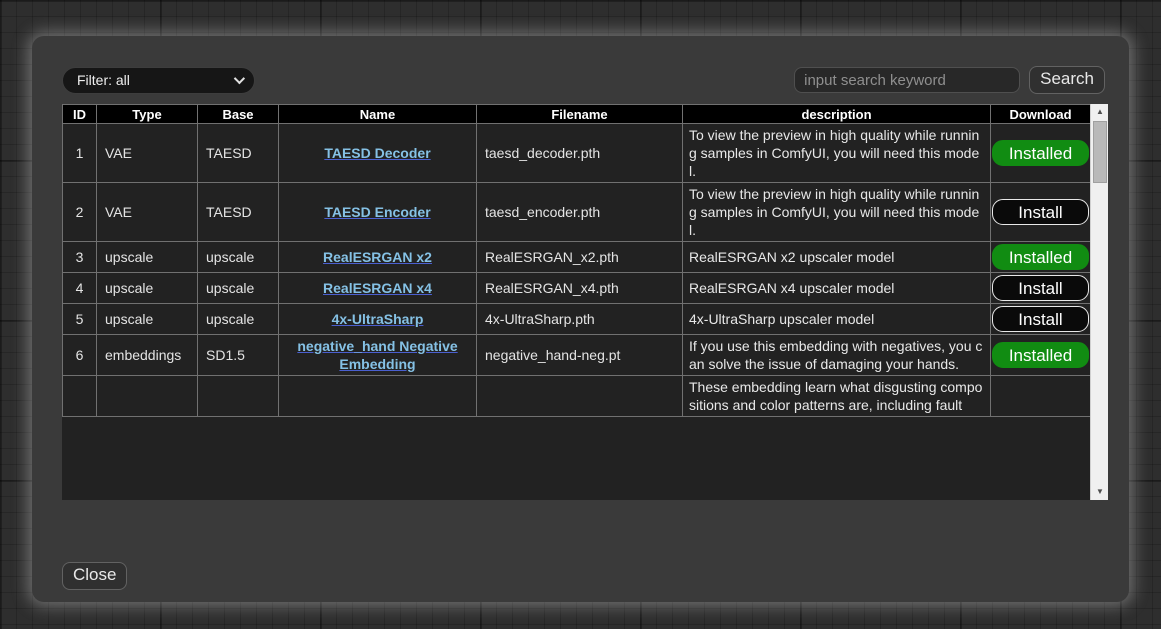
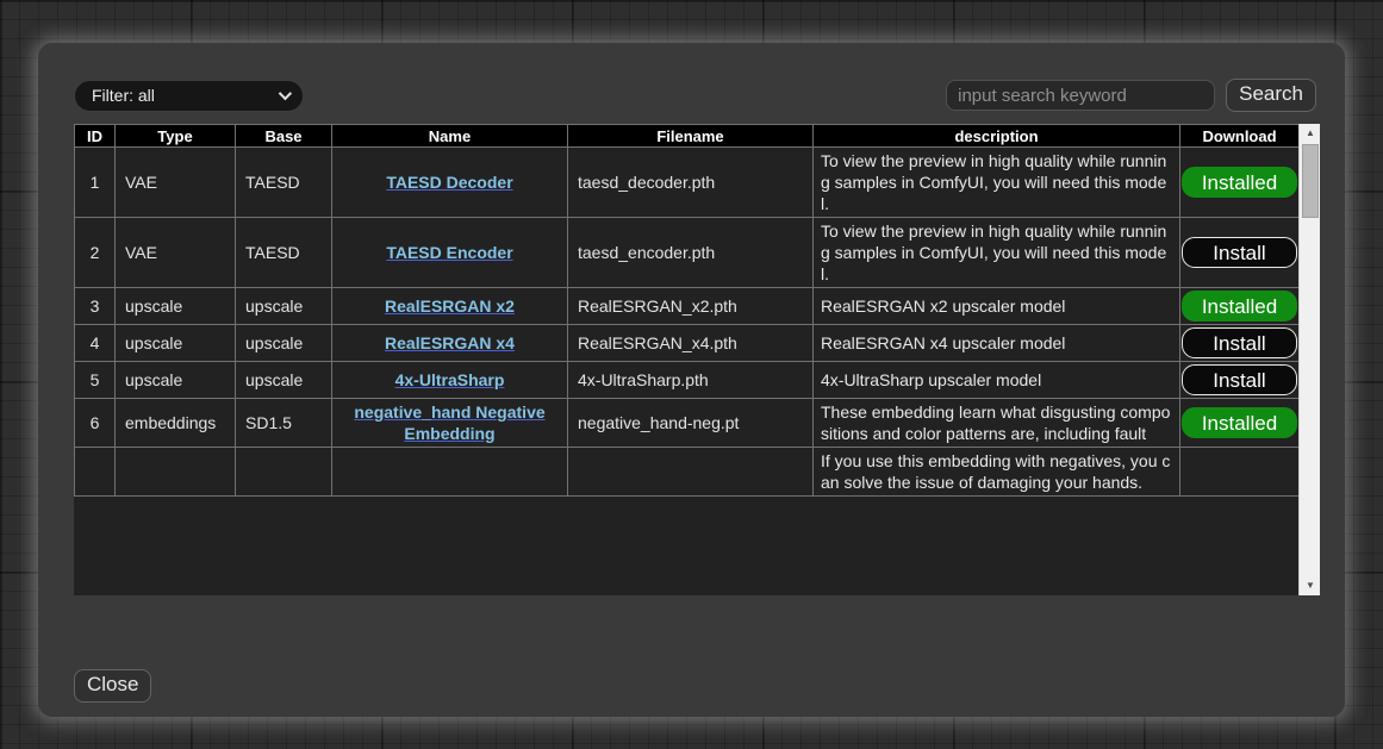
  Filter: all
  input search keyword
  Search
  ID	Type	Base	Name	Filename	description	Download
  1	VAE	TAESD	TAESD Decoder	taesd_decoder.pth	To view the preview in high quality while running samples in ComfyUI, you will need this model.	Installed
  2	VAE	TAESD	TAESD Encoder	taesd_encoder.pth	To view the preview in high quality while running samples in ComfyUI, you will need this model.	Install
  3	upscale	upscale	RealESRGAN x2	RealESRGAN_x2.pth	RealESRGAN x2 upscaler model	Installed
  4	upscale	upscale	RealESRGAN x4	RealESRGAN_x4.pth	RealESRGAN x4 upscaler model	Install
  5	upscale	upscale	4x-UltraSharp	4x-UltraSharp.pth	4x-UltraSharp upscaler model	Install
- 6	embeddings	SD1.5	negative_hand Negative Embedding	negative_hand-neg.pt	If you use this embedding with negatives, you can solve the issue of damaging your hands.	Installed
+ 6	embeddings	SD1.5	negative_hand Negative Embedding	negative_hand-neg.pt	These embedding learn what disgusting compositions and color patterns are, including fault	Installed
- 					These embedding learn what disgusting compositions and color patterns are, including fault
+ 					If you use this embedding with negatives, you can solve the issue of damaging your hands.
  ▲
  ▼
  Close
